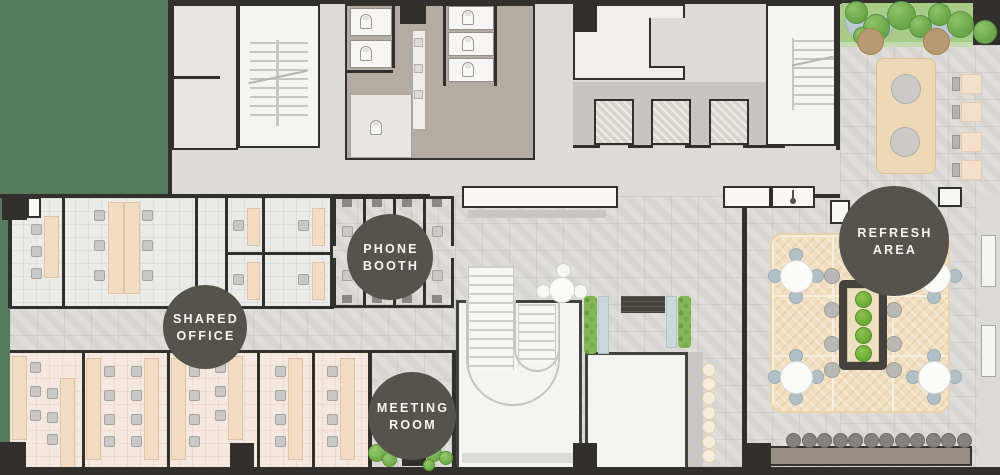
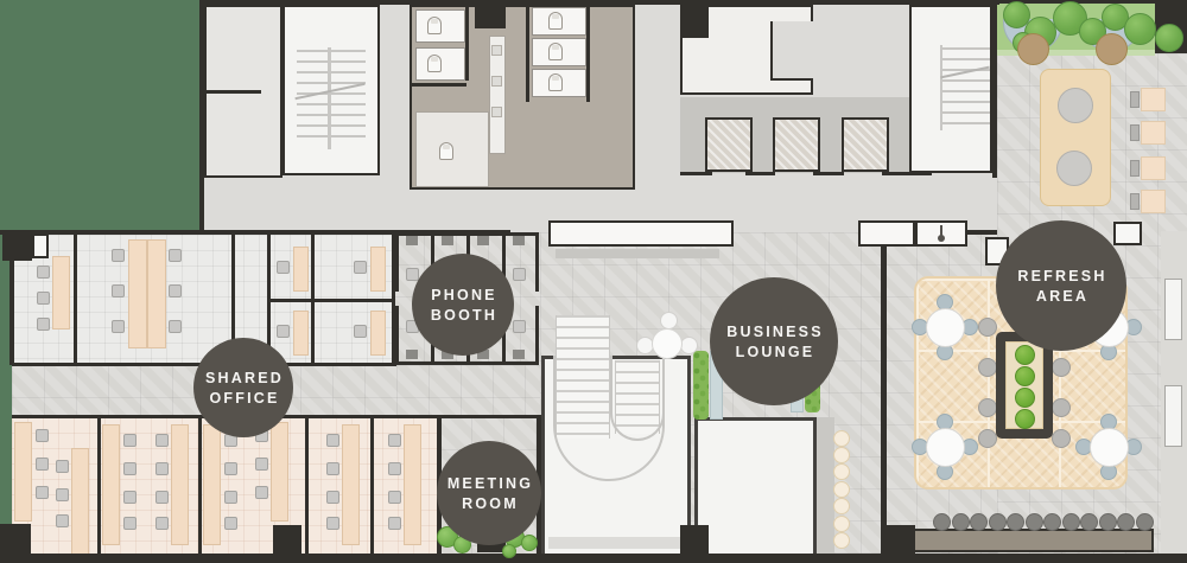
  PHONE
  BOOTH
  SHARED
  OFFICE
+ BUSINESS
+ LOUNGE
  MEETING
  ROOM
  REFRESH
  AREA
